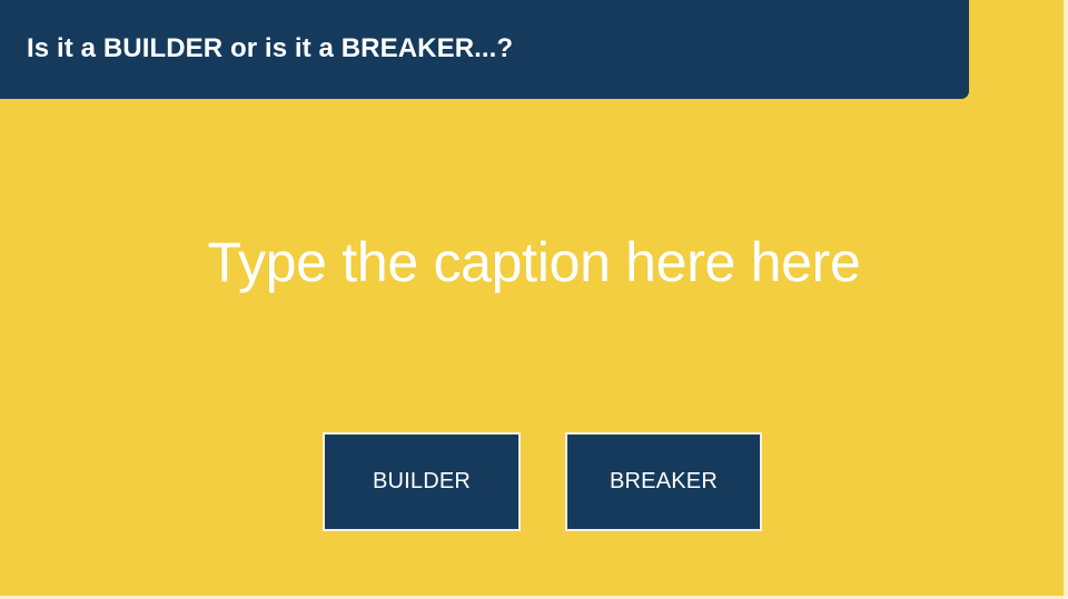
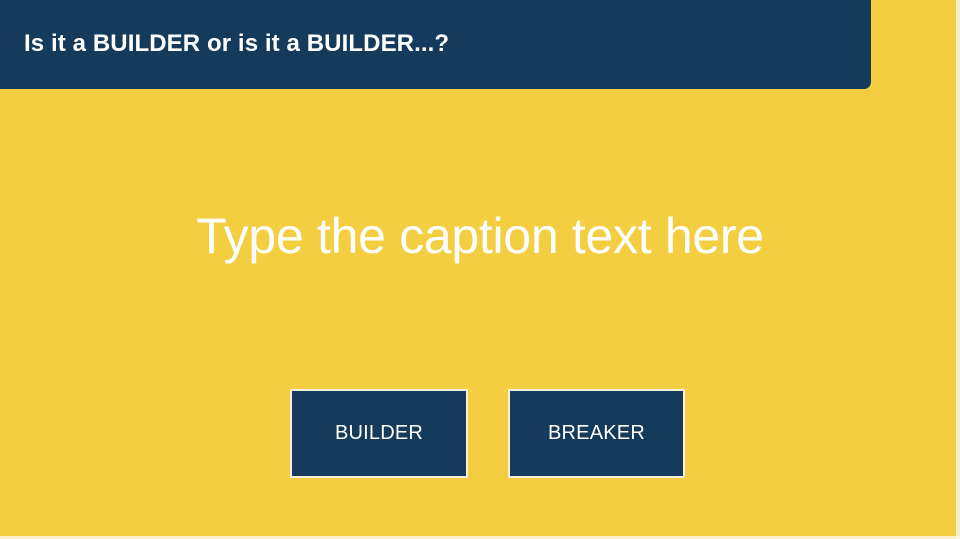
- Is it a BUILDER or is it a BREAKER...?
+ Is it a BUILDER or is it a BUILDER...?
- Type the caption here here
+ Type the caption text here
  BUILDER
  BREAKER
